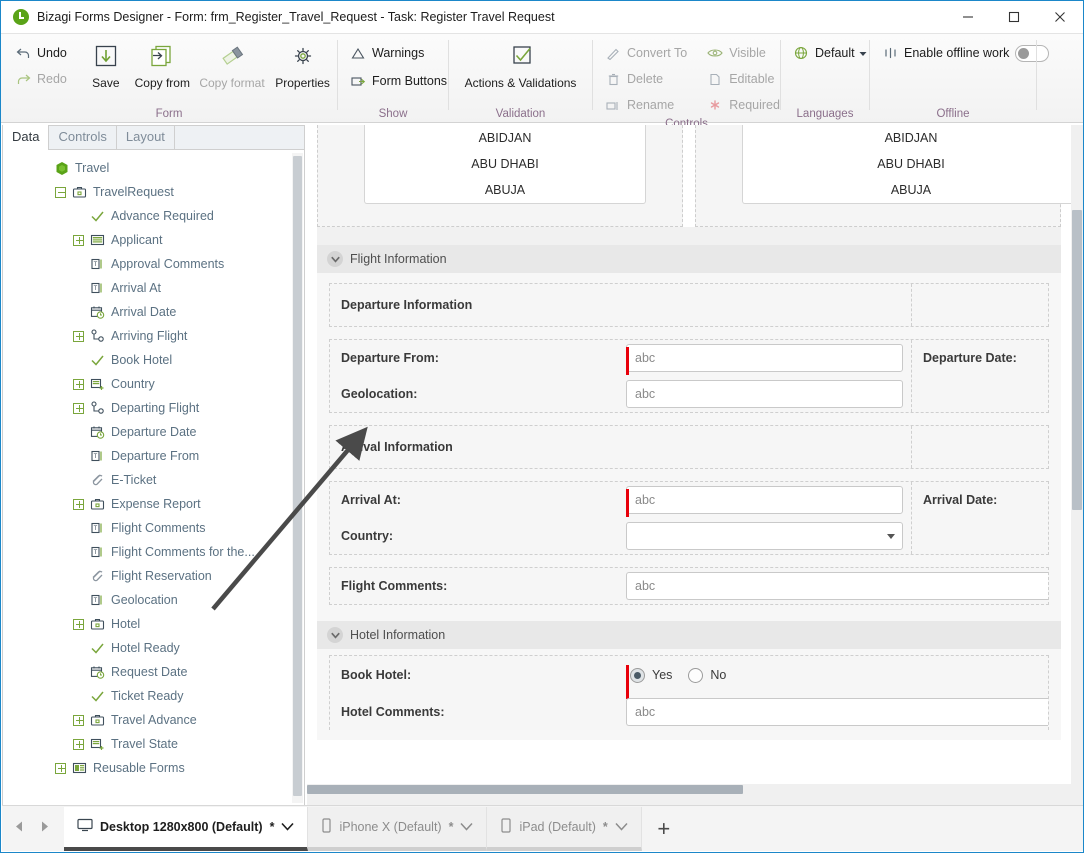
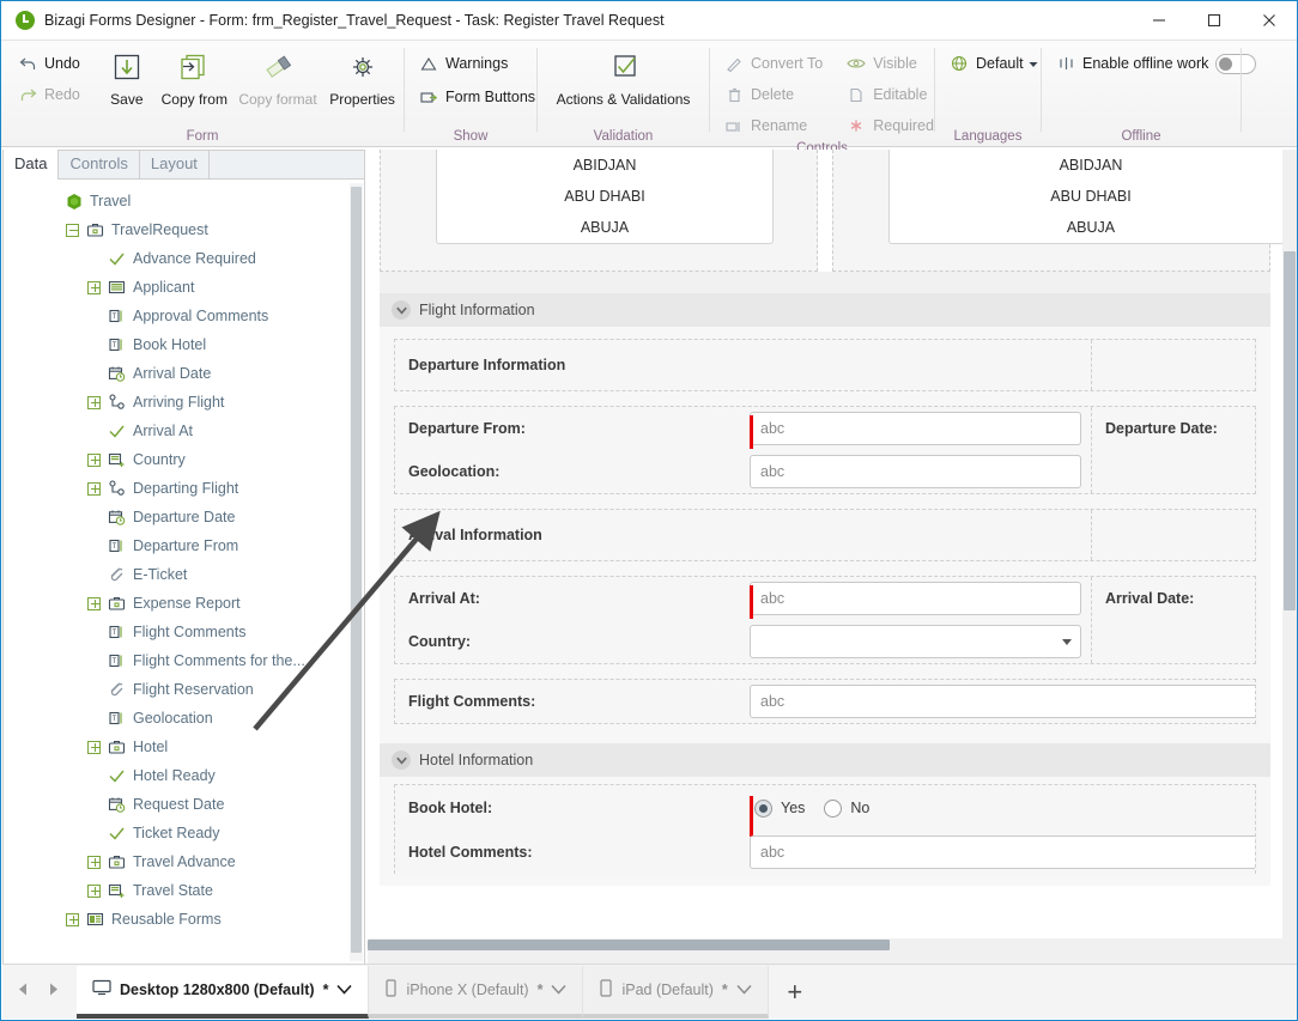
  Bizagi Forms Designer - Form: frm_Register_Travel_Request - Task: Register Travel Request
  Undo
  Redo
  Save
  Copy from
  Copy format
  Properties
  Form
  Warnings
  Form Buttons
  Show
  Actions & Validations
  Validation
  Convert To
  Delete
  Rename
  Visible
  Editable
  Required
  Controls
  Default
  Languages
  Enable offline work
  Offline
  Data
  Controls
  Layout
  Travel
  TravelRequest
  Advance Required
  Applicant
  Approval Comments
- Arrival At
+ Book Hotel
  Arrival Date
  Arriving Flight
- Book Hotel
+ Arrival At
  Country
  Departing Flight
  Departure Date
  Departure From
  E-Ticket
  Expense Report
  Flight Comments
  Flight Comments for the...
  Flight Reservation
  Geolocation
  Hotel
  Hotel Ready
  Request Date
  Ticket Ready
  Travel Advance
  Travel State
  Reusable Forms
  ABIDJAN
  ABU DHABI
  ABUJA
  ABIDJAN
  ABU DHABI
  ABUJA
  Flight Information
  Departure Information
  Departure From:
  abc
  Geolocation:
  abc
  Departure Date:
  Arival Information
  Arrival At:
  abc
  Country:
  Arrival Date:
  Flight Comments:
  abc
  Hotel Information
  Book Hotel:
  Yes
  No
  Hotel Comments:
  abc
  Desktop 1280x800 (Default)
  *
  iPhone X (Default)
  *
  iPad (Default)
  *
  +
